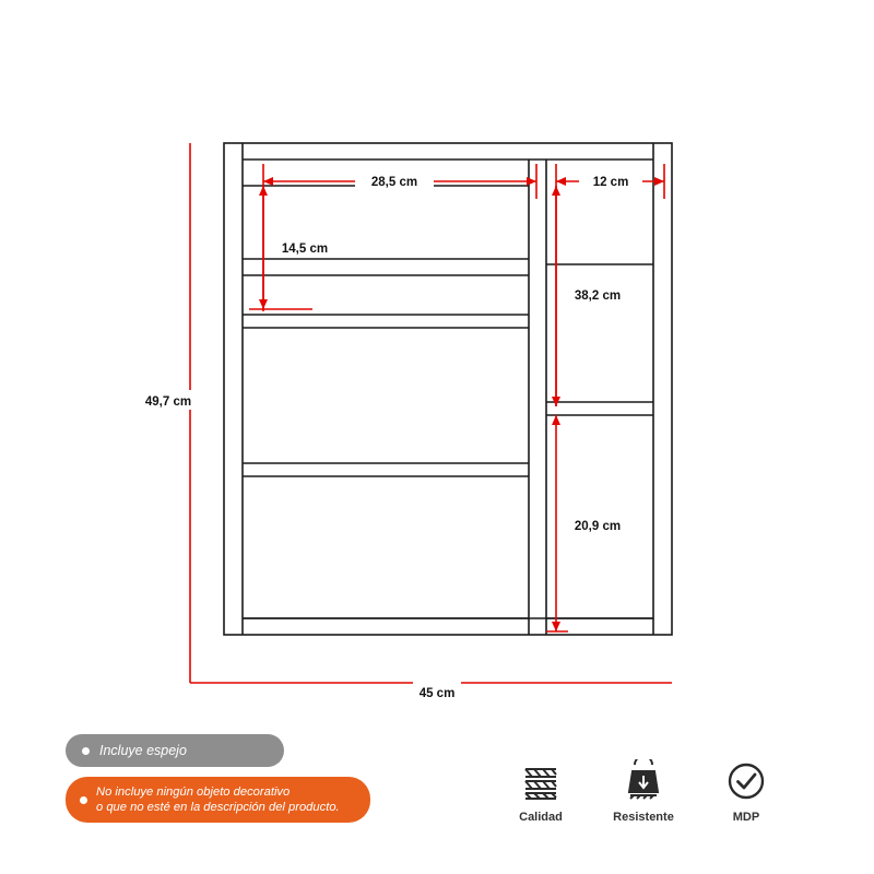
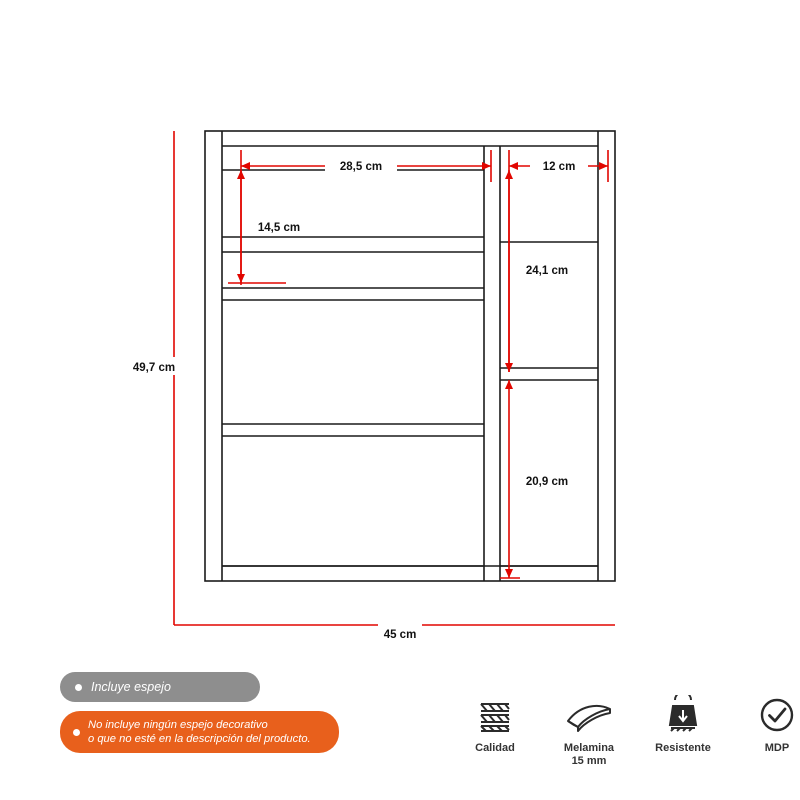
  28,5 cm
  12 cm
  14,5 cm
- 38,2 cm
+ 24,1 cm
  20,9 cm
  49,7 cm
  45 cm
  Incluye espejo
- No incluye ningún objeto decorativo
+ No incluye ningún espejo decorativo
  o que no esté en la descripción del producto.
  Calidad
+ Melamina
+ 15 mm
  Resistente
  MDP
